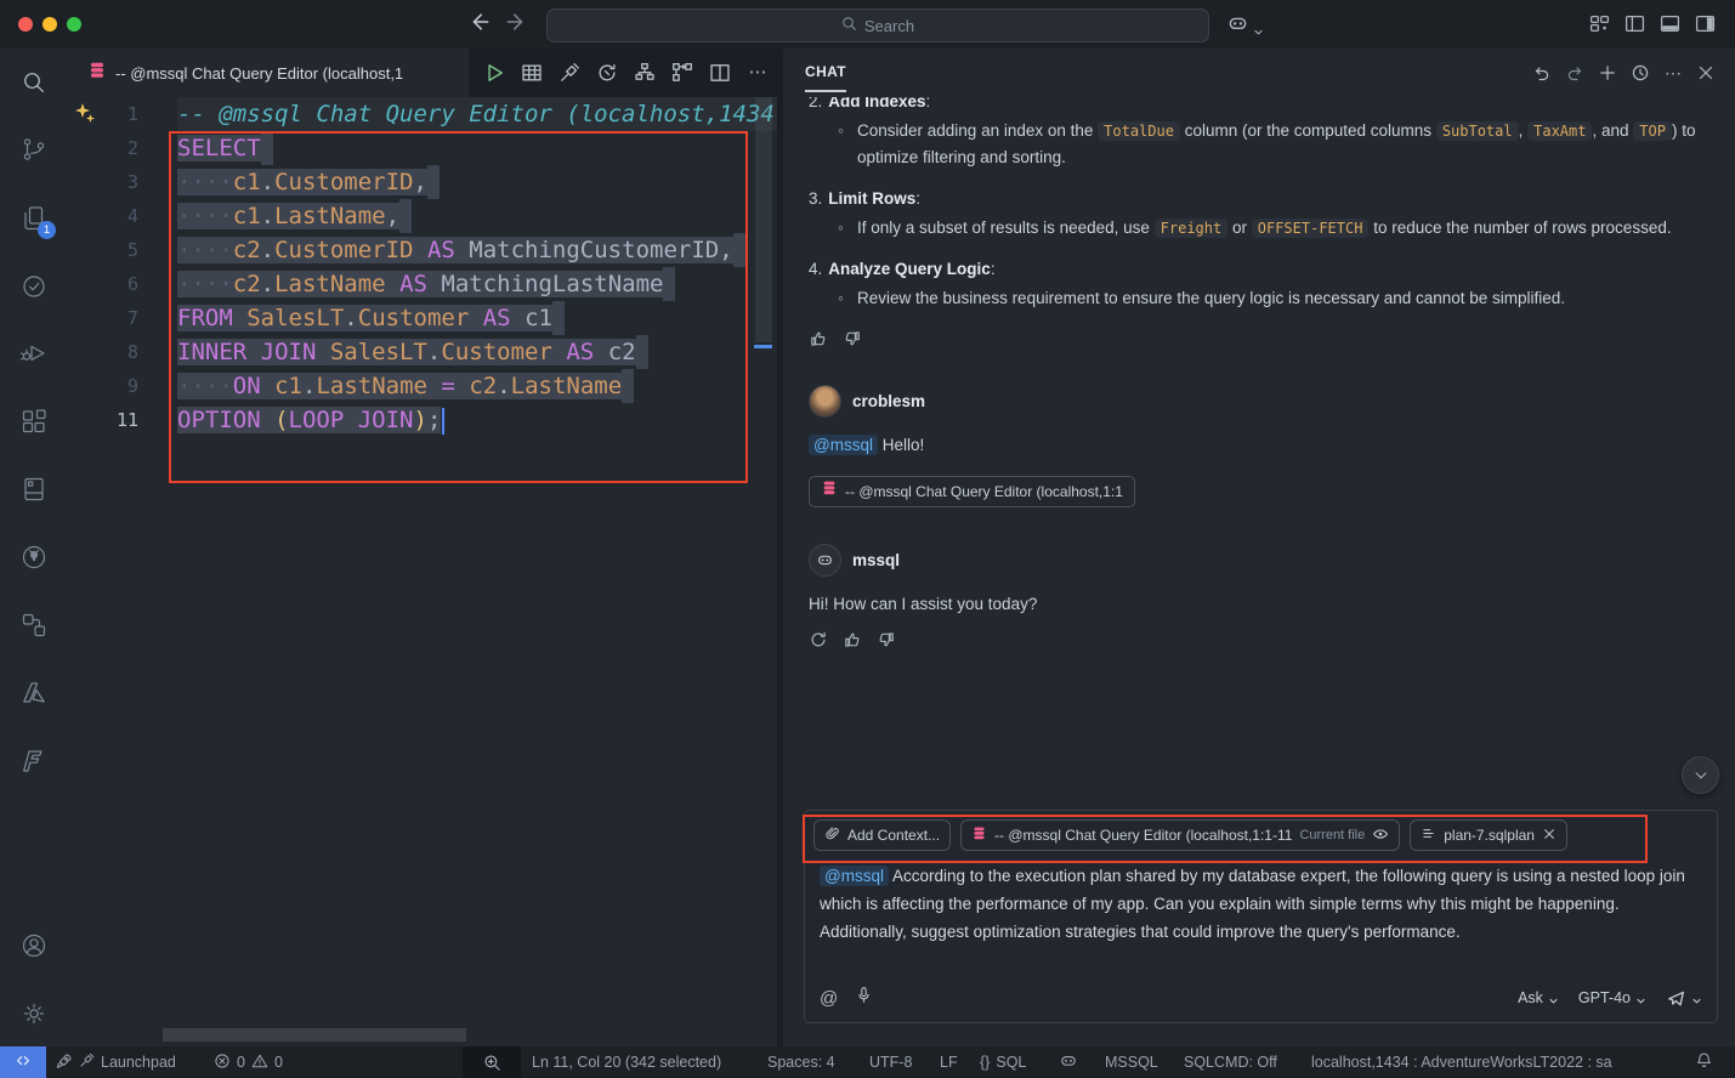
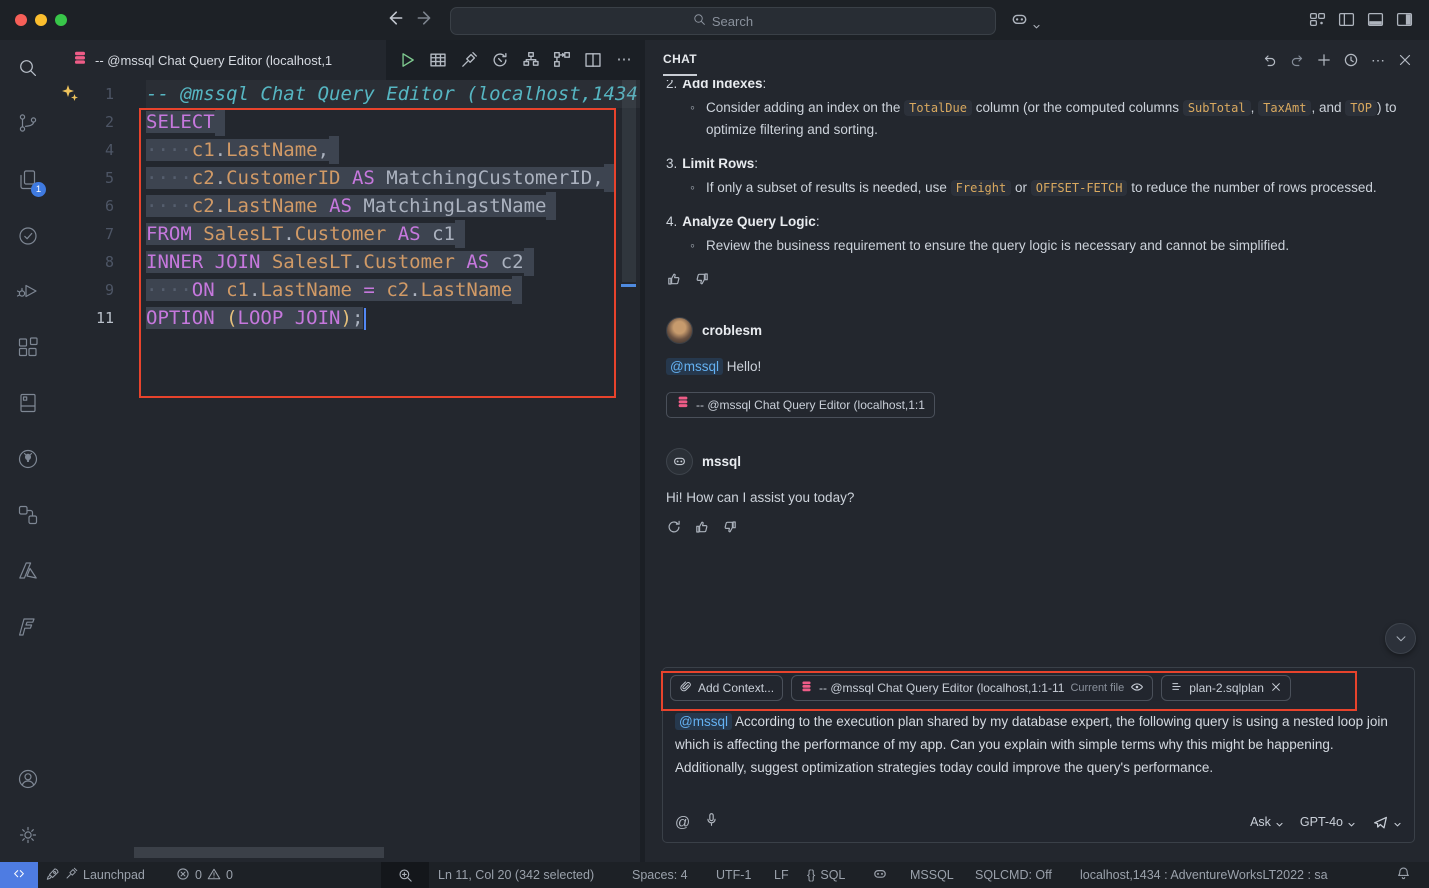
  Search
  1
  -- @mssql Chat Query Editor (localhost,1
  ⋯
  1
  -- @mssql Chat Query Editor (localhost,1434
  2
  SELECT
- 3
- ····c1.CustomerID,
  4
  ····c1.LastName,
  5
  ····c2.CustomerID AS MatchingCustomerID,
  6
  ····c2.LastName AS MatchingLastName
  7
  FROM SalesLT.Customer AS c1
  8
  INNER JOIN SalesLT.Customer AS c2
  9
  ····ON c1.LastName = c2.LastName
  11
  OPTION (LOOP JOIN);
  CHAT
  ⋯
  2. Add Indexes:
  ◦
  Consider adding an index on the TotalDue column (or the computed columns SubTotal , TaxAmt , and TOP ) to optimize filtering and sorting.
  3. Limit Rows:
  ◦
  If only a subset of results is needed, use Freight or OFFSET-FETCH to reduce the number of rows processed.
  4. Analyze Query Logic:
  ◦
  Review the business requirement to ensure the query logic is necessary and cannot be simplified.
  croblesm
  @mssql Hello!
  -- @mssql Chat Query Editor (localhost,1:1
  mssql
  Hi! How can I assist you today?
  Add Context...
  -- @mssql Chat Query Editor (localhost,1:1-11
  Current file
- plan-7.sqlplan
+ plan-2.sqlplan
- @mssql According to the execution plan shared by my database expert, the following query is using a nested loop join which is affecting the performance of my app. Can you explain with simple terms why this might be happening. Additionally, suggest optimization strategies that could improve the query's performance.
+ @mssql According to the execution plan shared by my database expert, the following query is using a nested loop join which is affecting the performance of my app. Can you explain with simple terms why this might be happening. Additionally, suggest optimization strategies today could improve the query's performance.
  @
  Ask
  GPT-4o
  Launchpad
  0
  0
  Ln 11, Col 20 (342 selected)
  Spaces: 4
- UTF-8
+ UTF-1
  LF
  {}
  SQL
  MSSQL
  SQLCMD: Off
  localhost,1434 : AdventureWorksLT2022 : sa
